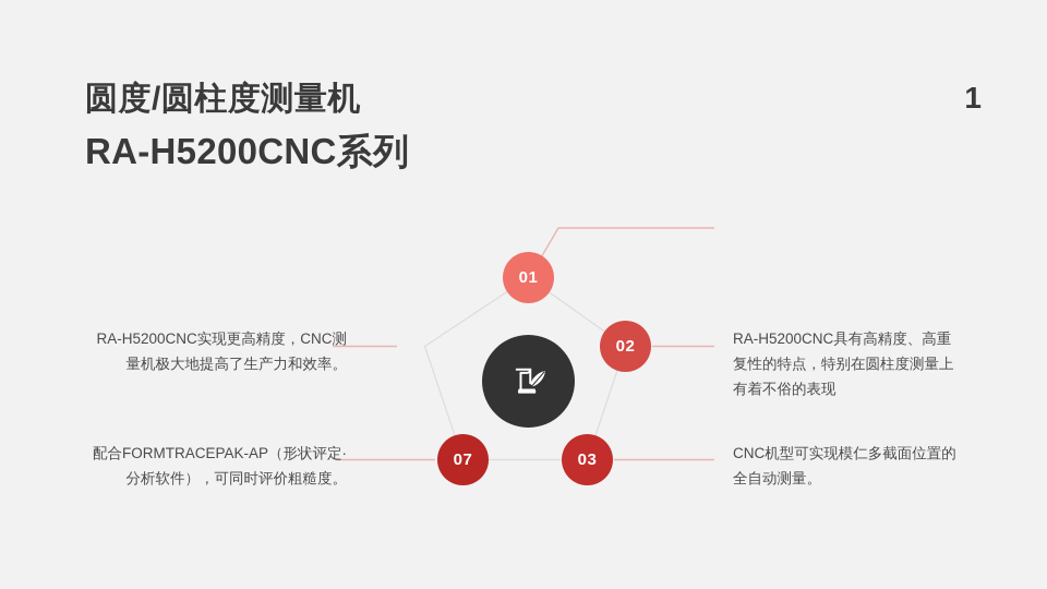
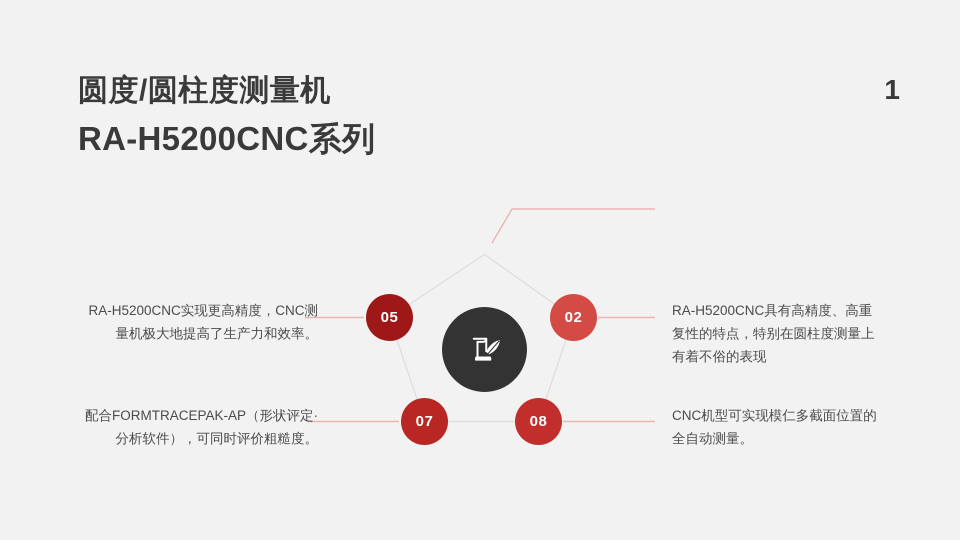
  圆度/圆柱度测量机
  RA-H5200CNC系列
  1
- 01
  02
- 03
+ 08
  07
+ 05
  RA-H5200CNC具有高精度、高重复性的特点，特别在圆柱度测量上有着不俗的表现
  CNC机型可实现模仁多截面位置的全自动测量。
  配合FORMTRACEPAK-AP（形状评定·分析软件），可同时评价粗糙度。
  RA-H5200CNC实现更高精度，CNC测量机极大地提高了生产力和效率。
